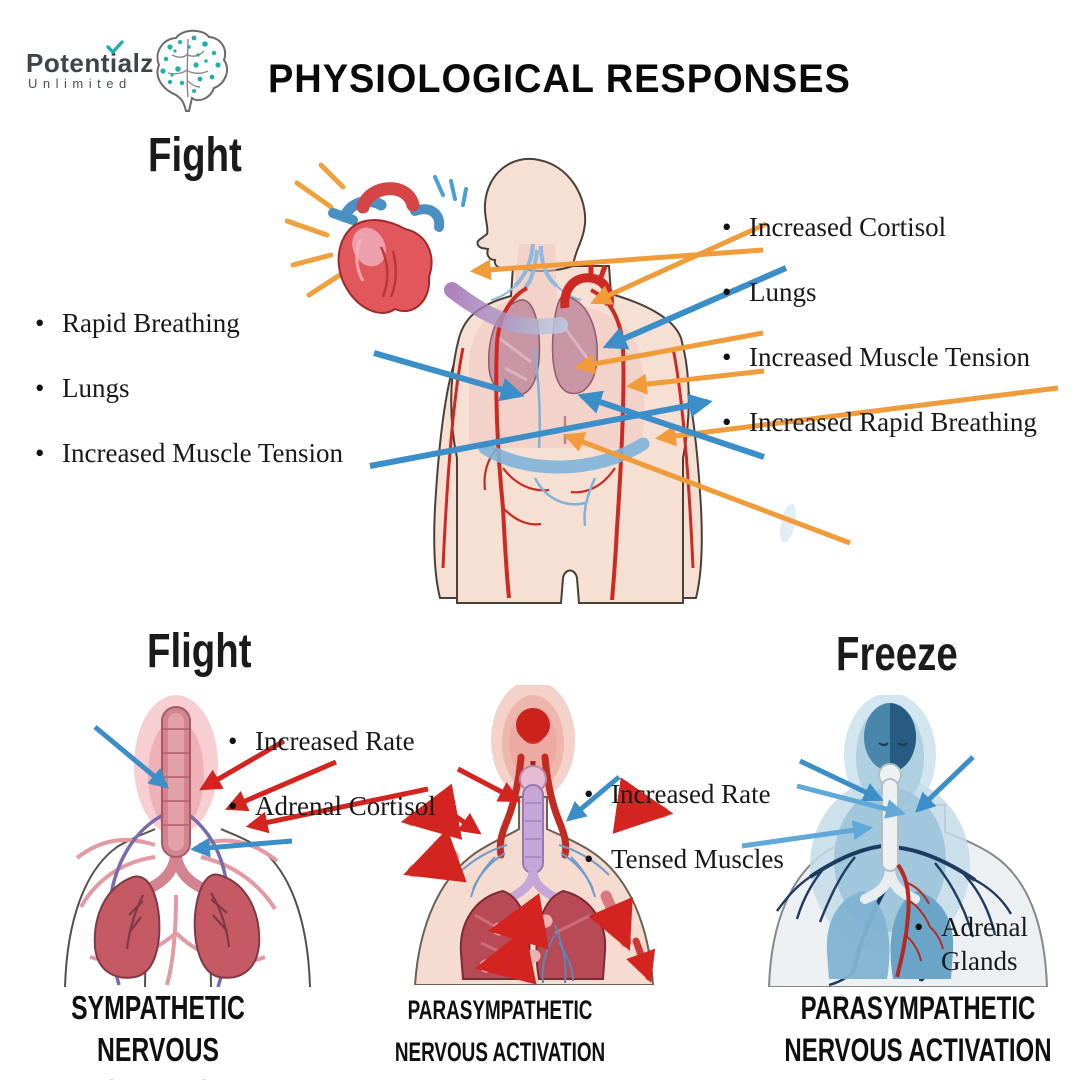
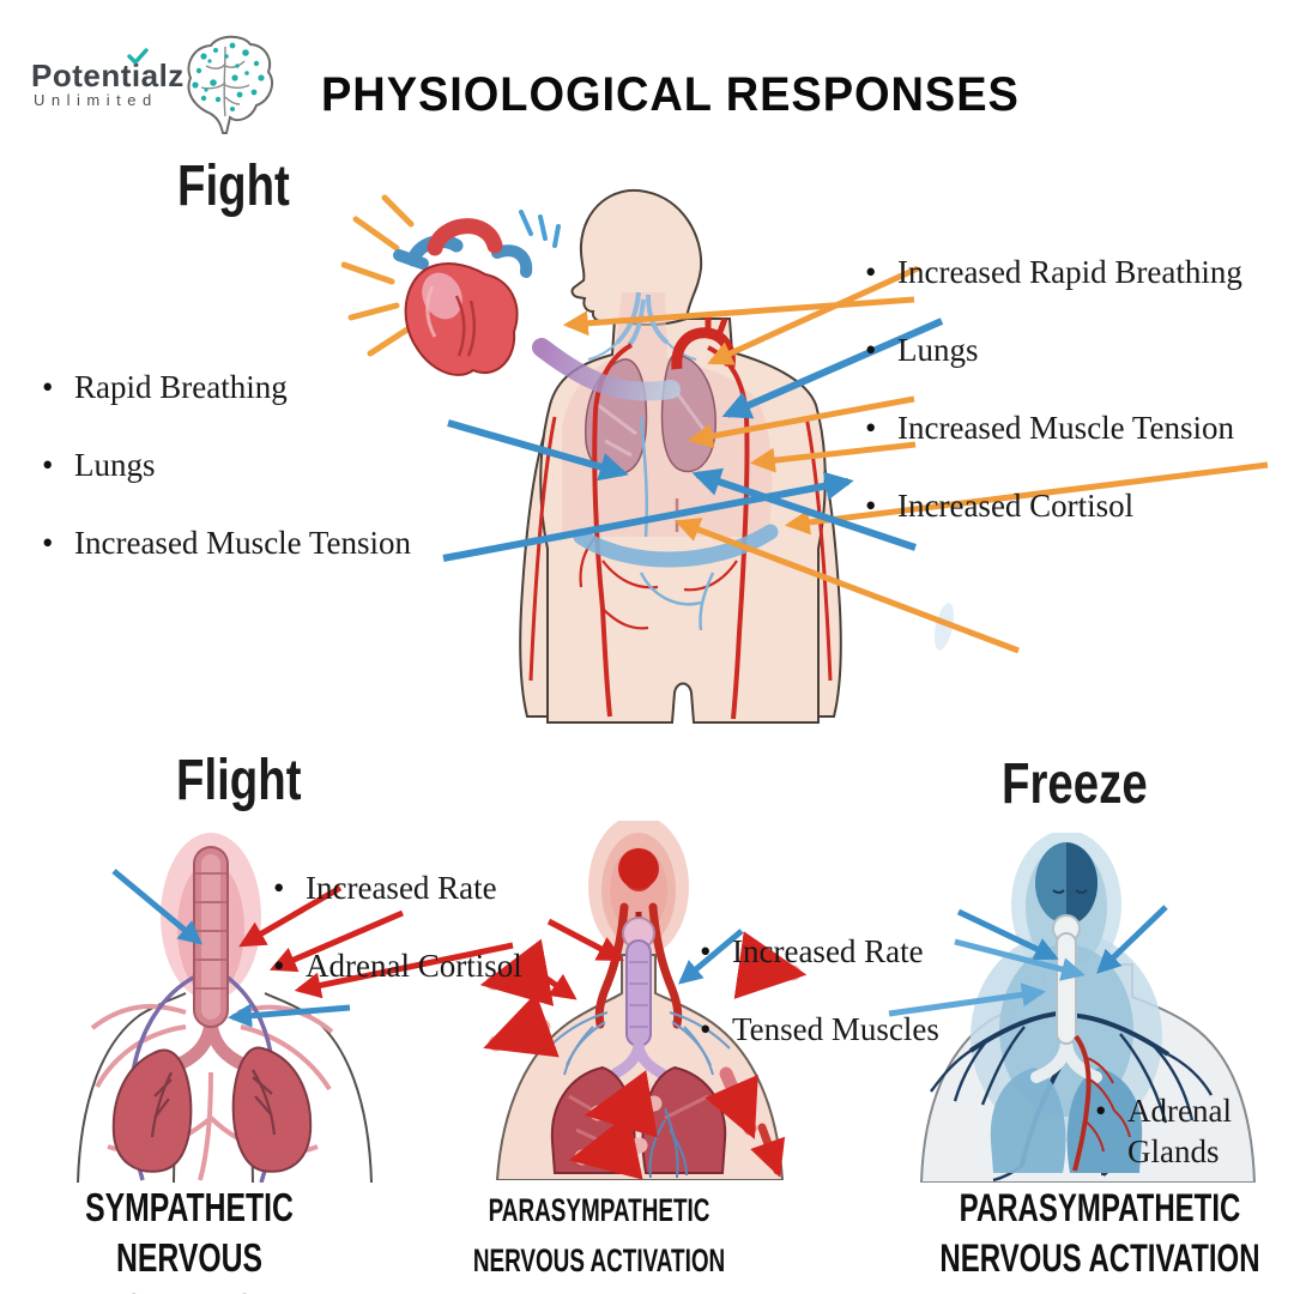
  Potentialz
  Unlimited
  PHYSIOLOGICAL RESPONSES
  Fight
  Rapid Breathing
  Lungs
  Increased Muscle Tension
- Increased Cortisol
+ Increased Rapid Breathing
  Lungs
  Increased Muscle Tension
- Increased Rapid Breathing
+ Increased Cortisol
  Flight
  Freeze
  Increased Rate
  Adrenal Cortisol
  Increased Rate
  Tensed Muscles
  Adrenal Glands
  SYMPATHETIC NERVOUS
  PARASYMPATHETIC
  NERVOUS ACTIVATION
  PARASYMPATHETIC
  NERVOUS ACTIVATION
